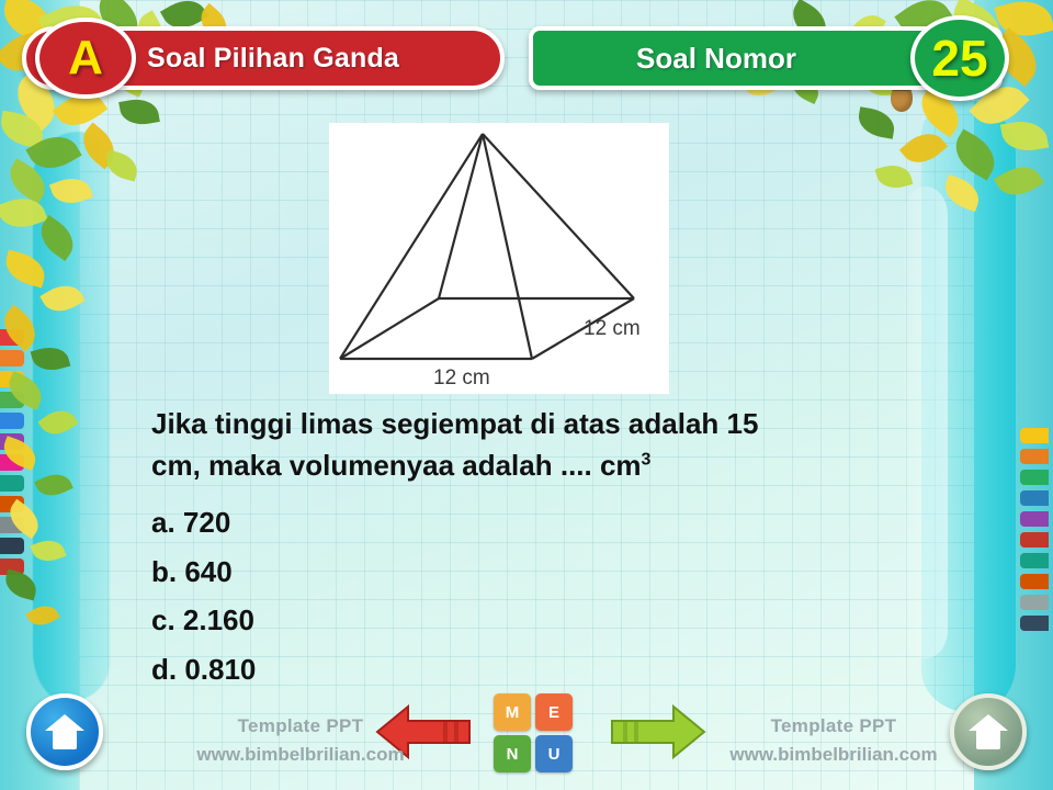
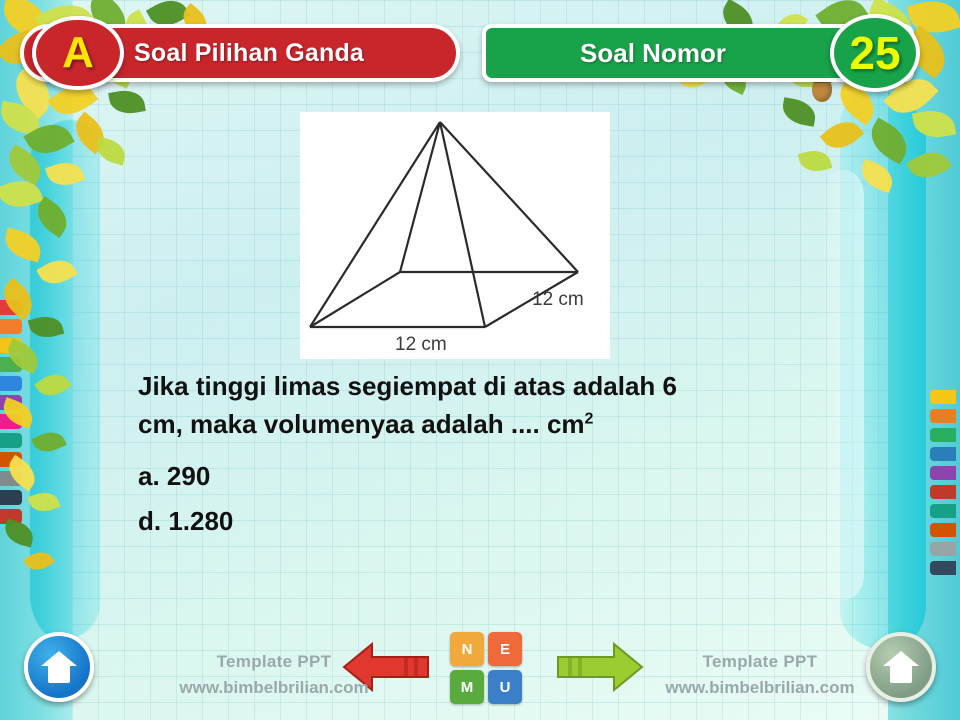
  Soal Pilihan Ganda
  A
  Soal Nomor
  25
  12 cm
  12 cm
- Jika tinggi limas segiempat di atas adalah 15
+ Jika tinggi limas segiempat di atas adalah 6
- cm, maka volumenyaa adalah .... cm3
+ cm, maka volumenyaa adalah .... cm2
- a. 720
+ a. 290
- b. 640
- c. 2.160
- d. 0.810
+ d. 1.280
- M
+ N
  E
- N
+ M
  U
  Template PPT
  www.bimbelbrilian.com
  Template PPT
  www.bimbelbrilian.com
